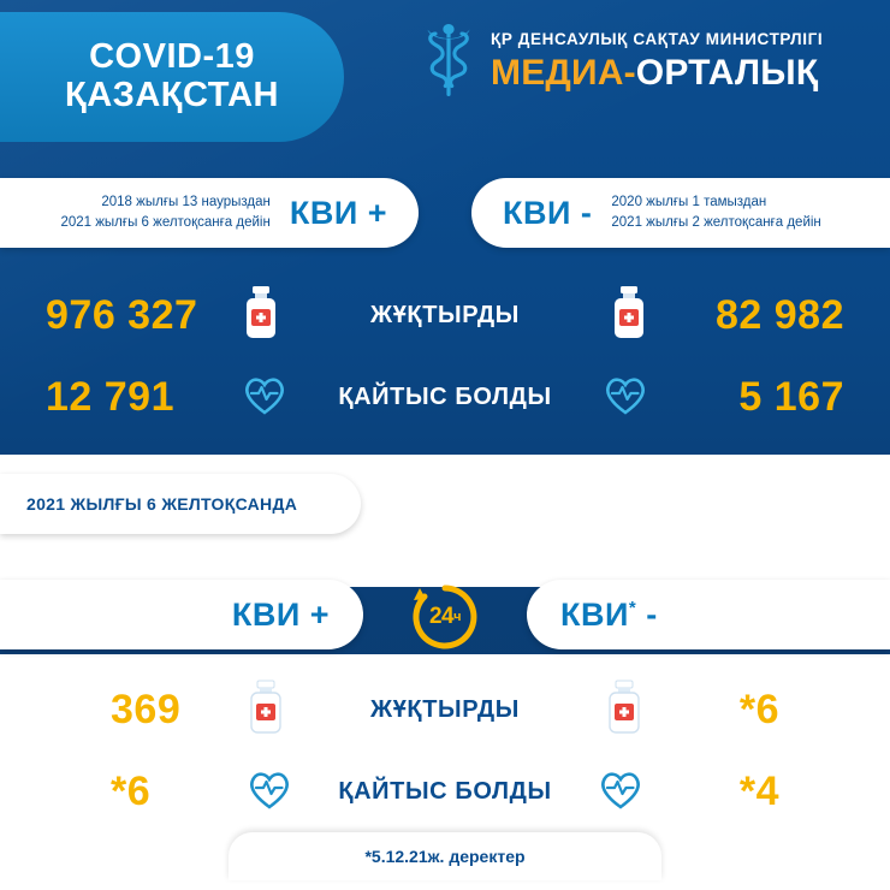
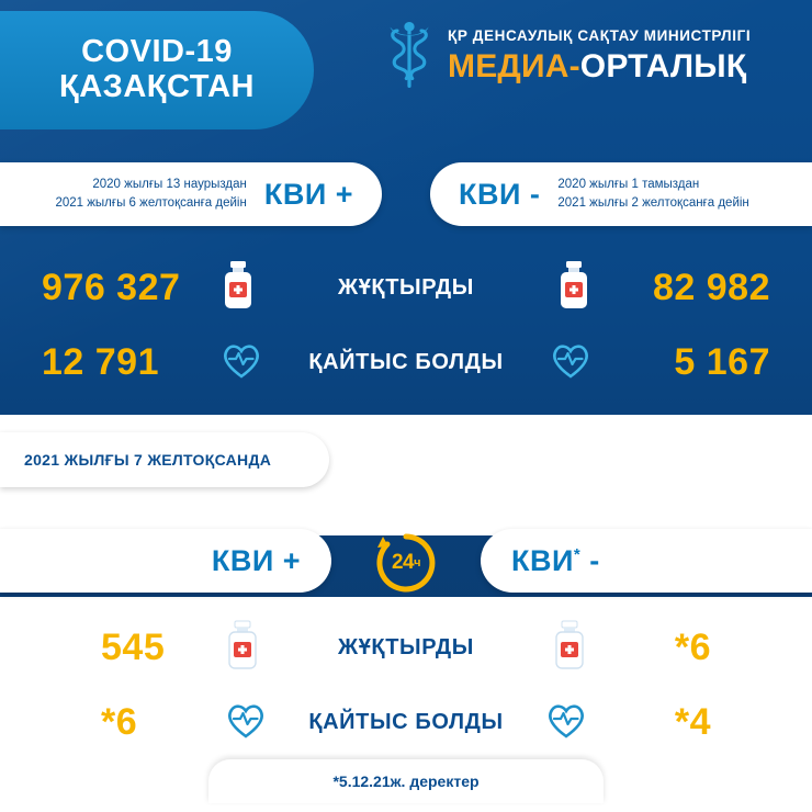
  COVID-19
  ҚАЗАҚСТАН
  ҚР ДЕНСАУЛЫҚ САҚТАУ МИНИСТРЛІГІ
  МЕДИА-ОРТАЛЫҚ
- 2018 жылғы 13 наурыздан
+ 2020 жылғы 13 наурыздан
  2021 жылғы 6 желтоқсанға дейін
  КВИ +
  КВИ -
  2020 жылғы 1 тамыздан
  2021 жылғы 2 желтоқсанға дейін
  976 327
  ЖҰҚТЫРДЫ
  82 982
  12 791
  ҚАЙТЫС БОЛДЫ
  5 167
- 2021 ЖЫЛҒЫ 6 ЖЕЛТОҚСАНДА
+ 2021 ЖЫЛҒЫ 7 ЖЕЛТОҚСАНДА
  КВИ +
  24
  ч
  КВИ* -
- 369
+ 545
  ЖҰҚТЫРДЫ
  *6
  *6
  ҚАЙТЫС БОЛДЫ
  *4
  *5.12.21ж. деректер
